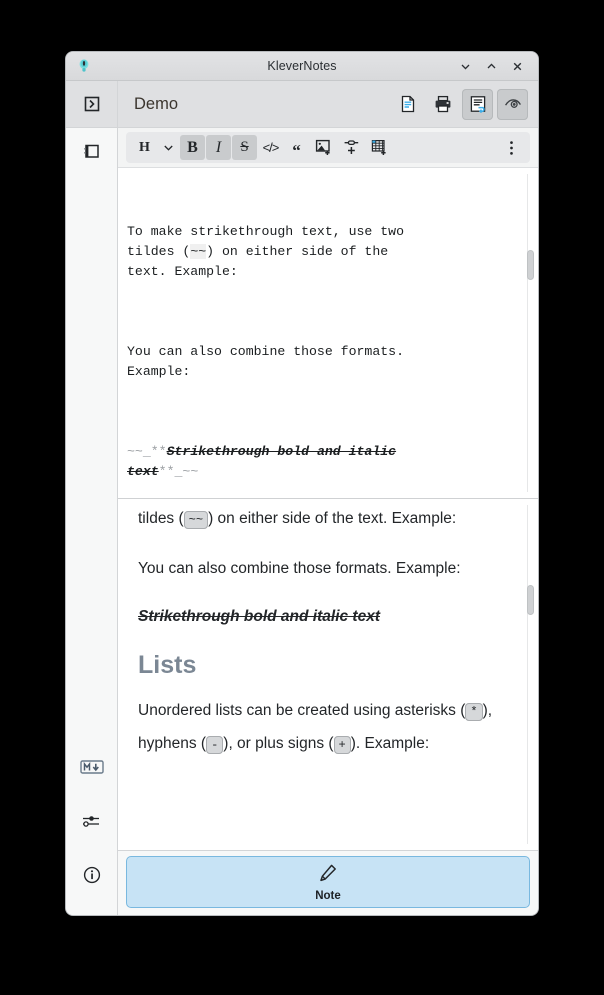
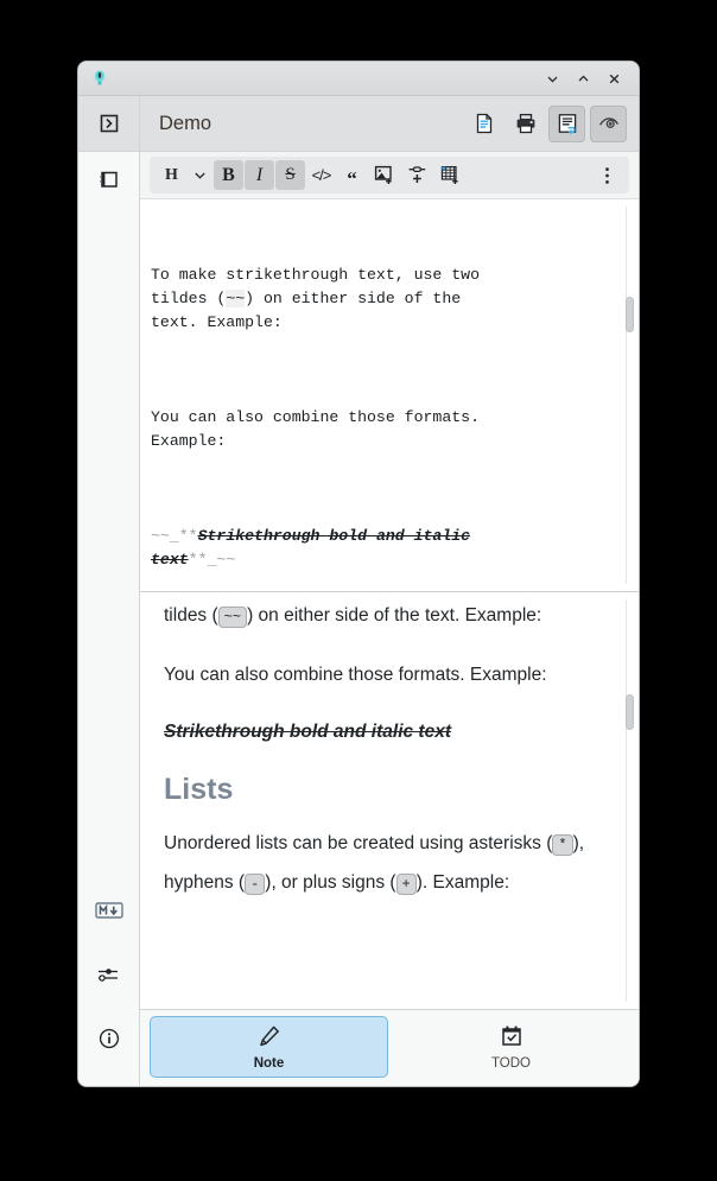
- KleverNotes
  Demo
  H
  B
  I
  S
  </>
  “
  To make strikethrough text, use two
  tildes (~~) on either side of the
  text. Example:
  You can also combine those formats.
  Example:
  ~~_**Strikethrough bold and italic
  text**_~~
  tildes ( ~~ ) on either side of the text. Example:
  You can also combine those formats. Example:
  Strikethrough bold and italic text
  Lists
  Unordered lists can be created using asterisks ( * ), hyphens ( - ), or plus signs ( + ). Example:
  Note
+ TODO
